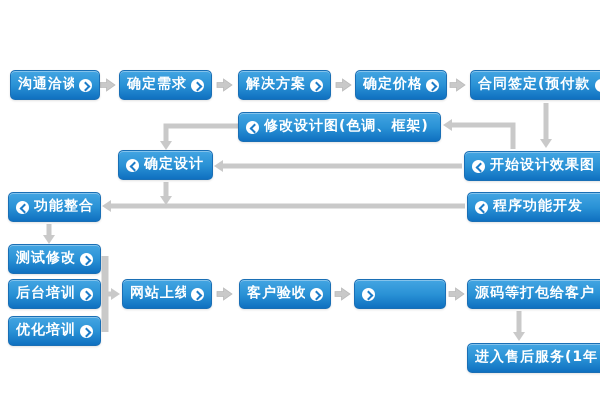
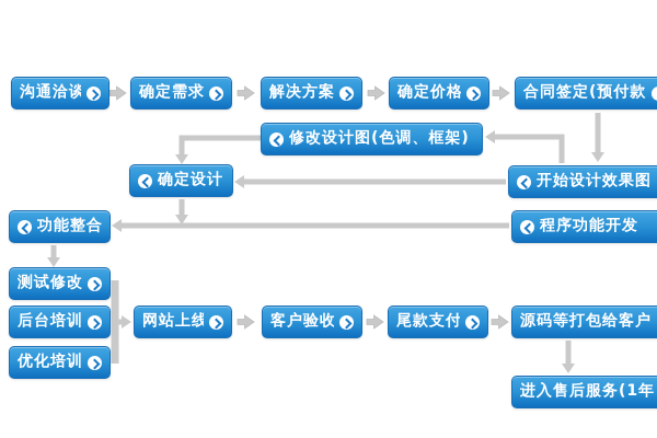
  沟通洽谈
  确定需求
  解决方案
  确定价格
  合同签定(预付款
  修改设计图(色调、框架)
  确定设计
  开始设计效果图
  功能整合
  程序功能开发
  测试修改
  后台培训
  网站上线
  客户验收
+ 尾款支付
  源码等打包给客户
  优化培训
  进入售后服务(1年
